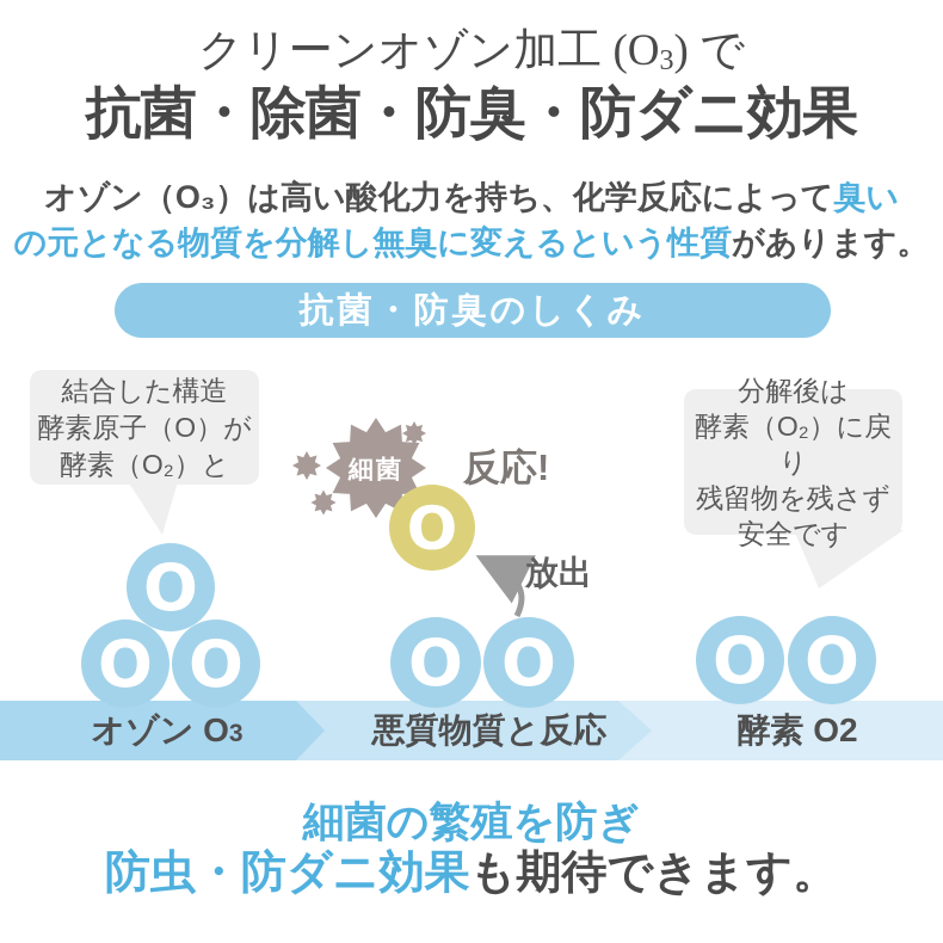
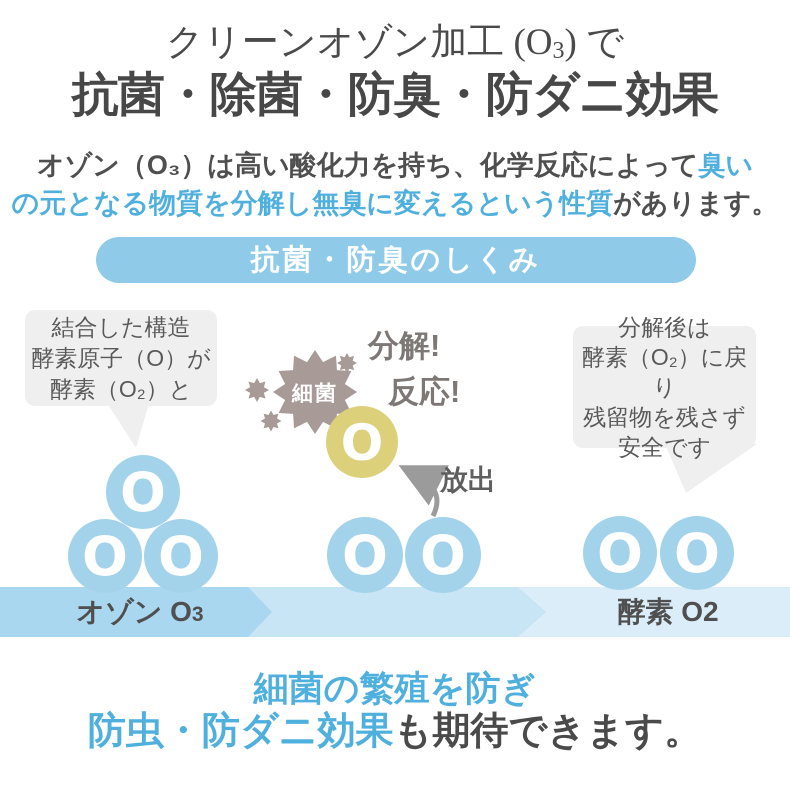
  クリーンオゾン加工 (O3) で
  抗菌・除菌・防臭・防ダニ効果
  オゾン（O₃）は高い酸化力を持ち、化学反応によって臭い
  の元となる物質を分解し無臭に変えるという性質があります。
  抗菌・防臭のしくみ
  O
  O
  O
  O
  O
  O
  O
  細菌
  O
  結合した構造
  酵素原子（O）が
  酵素（O₂）と
  分解後は
  酵素（O₂）に戻り
  残留物を残さず
  安全です
+ 分解!
  反応!
  放出
  オゾン O3
- 悪質物質と反応
  酵素 O2
  細菌の繁殖を防ぎ
  防虫・防ダニ効果も期待できます。
